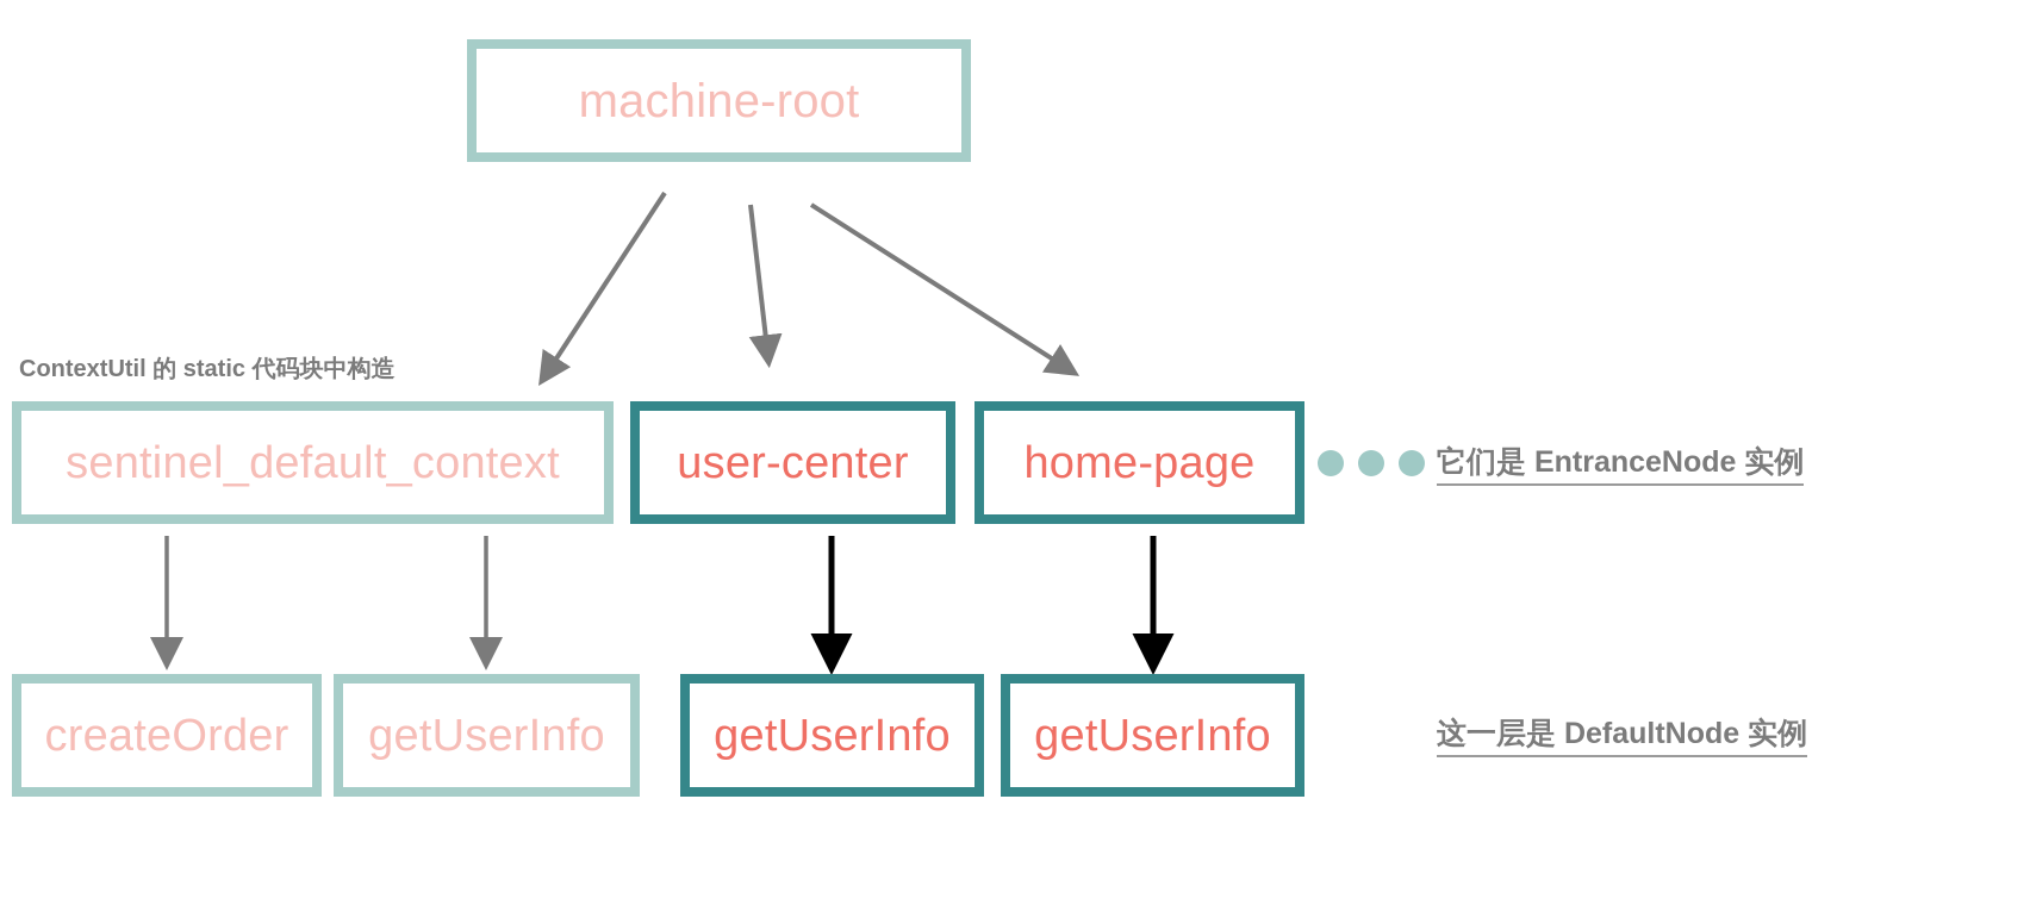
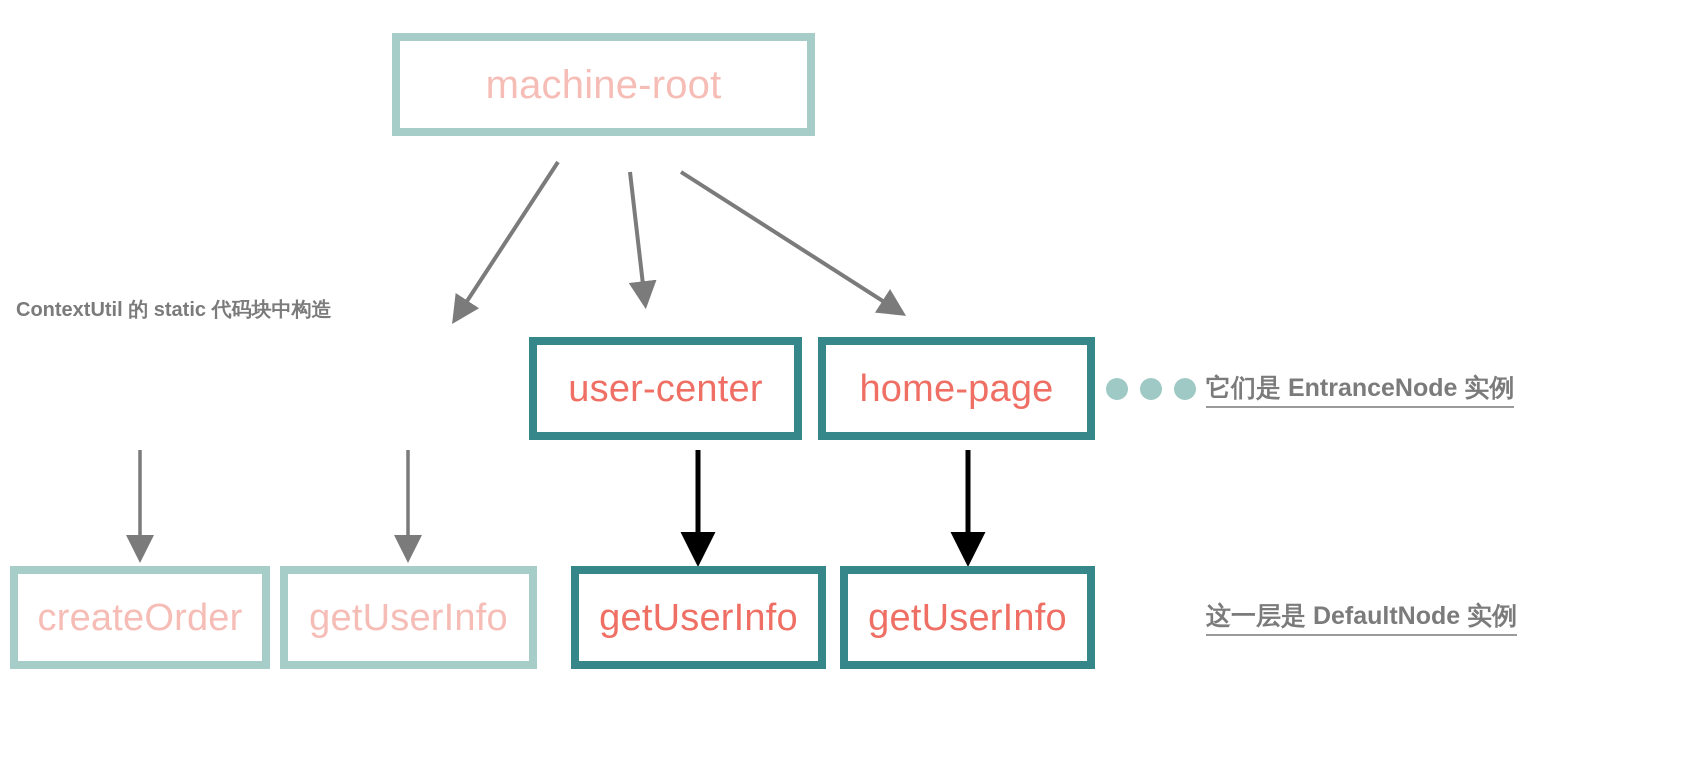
  machine-root
  ContextUtil 的 static 代码块中构造
- sentinel_default_context
  user-center
  home-page
  它们是 EntranceNode 实例
  createOrder
  getUserInfo
  getUserInfo
  getUserInfo
  这一层是 DefaultNode 实例
